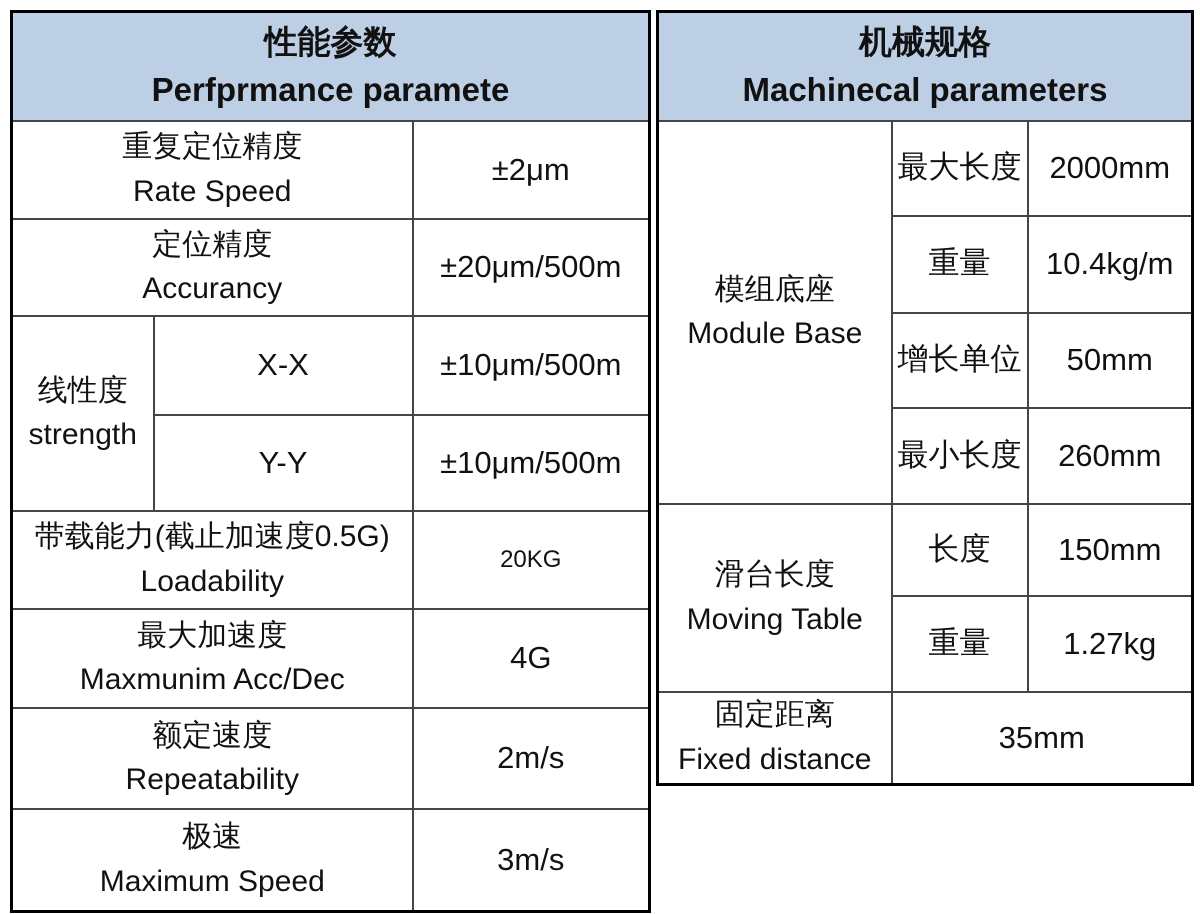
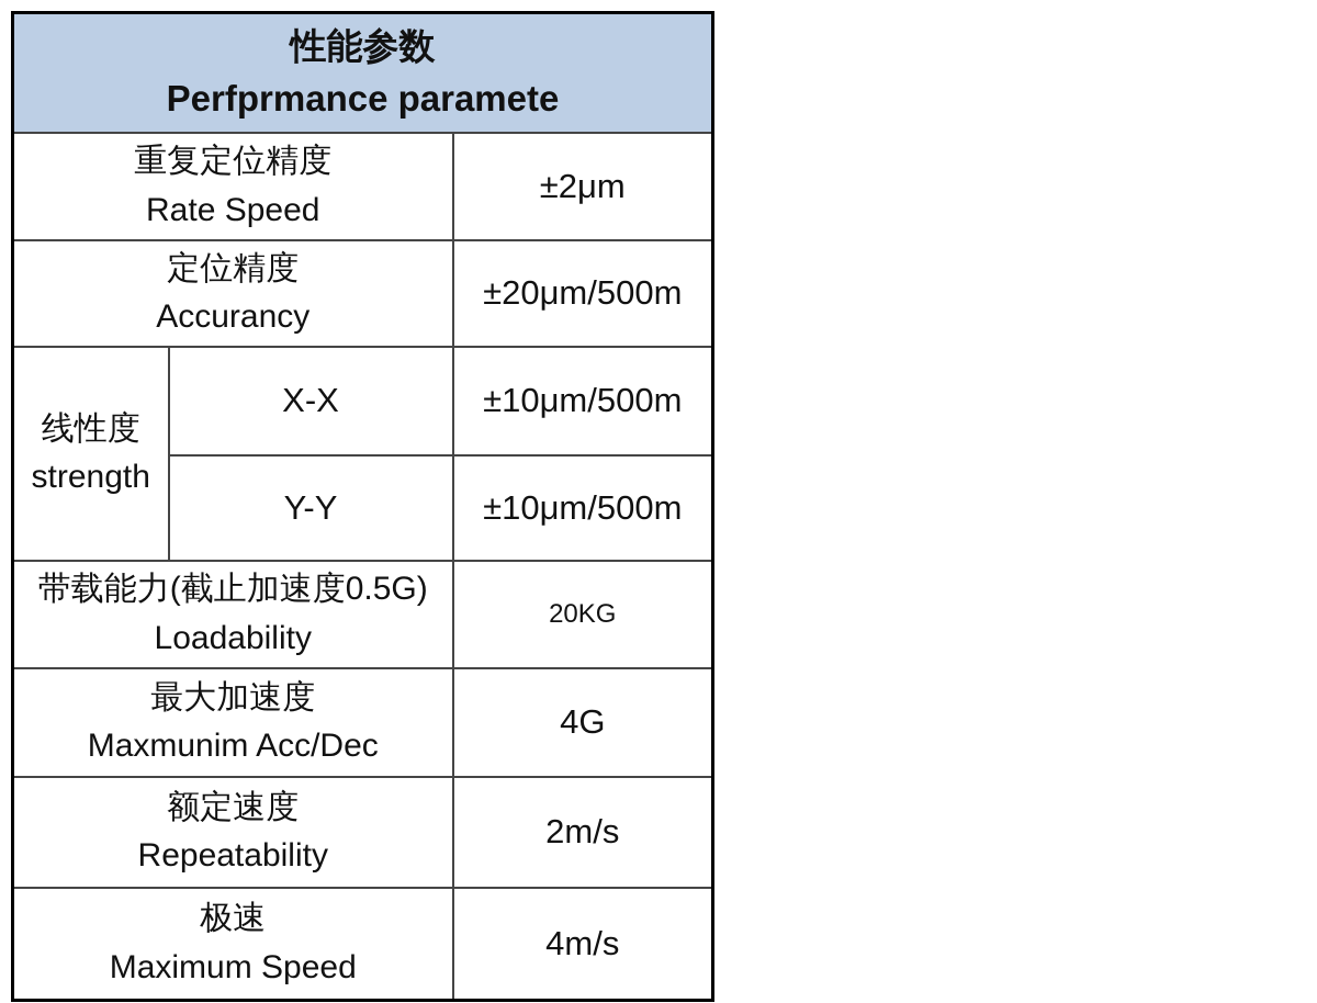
  性能参数 Perfprmance paramete
  重复定位精度 Rate Speed	±2μm
  定位精度 Accurancy	±20μm/500m
  线性度 strength	X-X	±10μm/500m
  Y-Y	±10μm/500m
  带载能力(截止加速度0.5G) Loadability	20KG
  最大加速度 Maxmunim Acc/Dec	4G
  额定速度 Repeatability	2m/s
- 极速 Maximum Speed	3m/s
+ 极速 Maximum Speed	4m/s
- 机械规格 Machinecal parameters
- 模组底座 Module Base	最大长度	2000mm
- 重量	10.4kg/m
- 增长单位	50mm
- 最小长度	260mm
- 滑台长度 Moving Table	长度	150mm
- 重量	1.27kg
- 固定距离 Fixed distance	35mm
